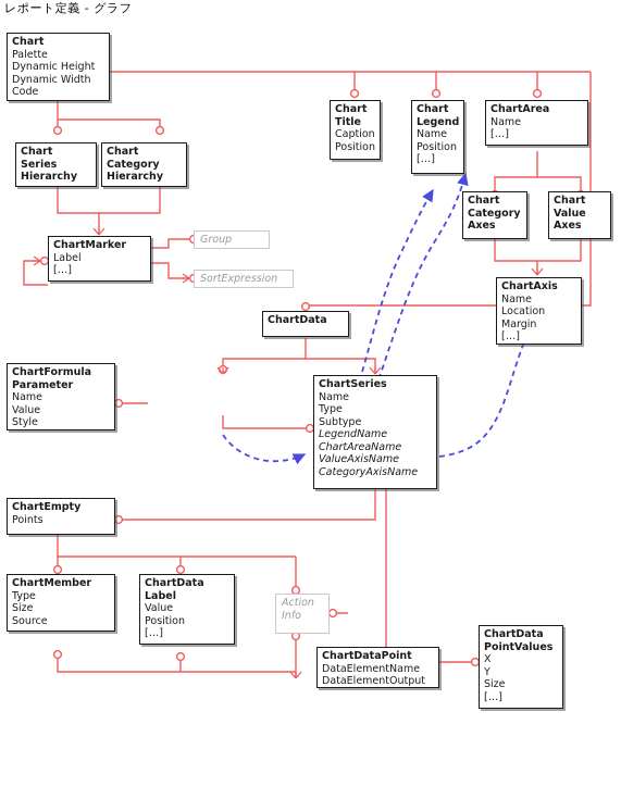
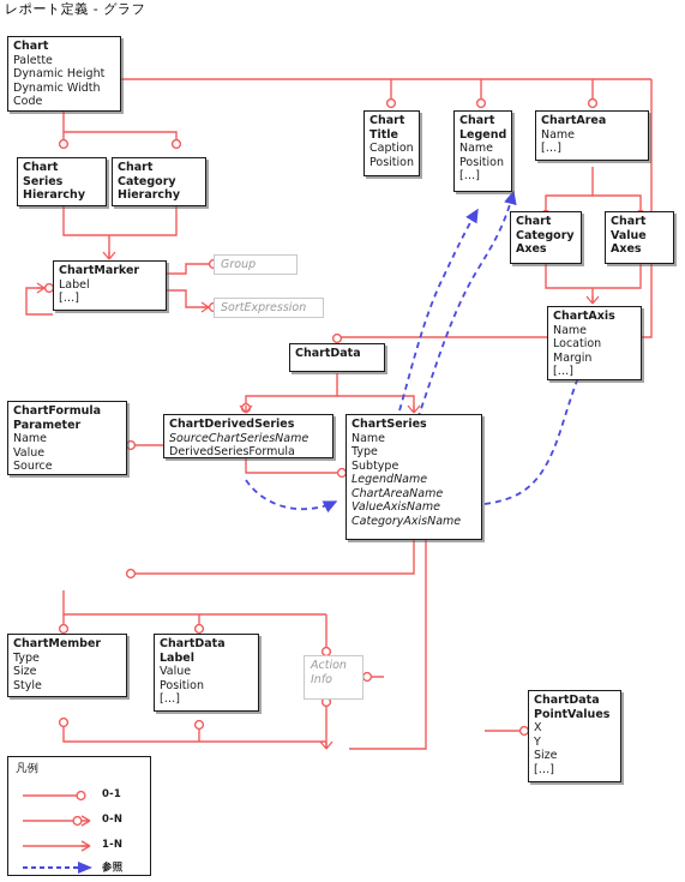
  レポート定義 - グラフ
  Chart
  Palette
  Dynamic Height
  Dynamic Width
  Code
  Chart
  Series
  Hierarchy
  Chart
  Category
  Hierarchy
  ChartMarker
  Label
  […]
  Chart
  Title
  Caption
  Position
  Chart
  Legend
  Name
  Position
  […]
  ChartArea
  Name
  […]
  Chart
  Category
  Axes
  Chart
  Value
  Axes
  ChartAxis
  Name
  Location
  Margin
  […]
  ChartData
  ChartFormula
  Parameter
  Name
  Value
- Style
+ Source
+ ChartDerivedSeries
+ SourceChartSeriesName
+ DerivedSeriesFormula
  ChartSeries
  Name
  Type
  Subtype
  LegendName
  ChartAreaName
  ValueAxisName
  CategoryAxisName
- ChartEmpty
- Points
  ChartMember
  Type
  Size
- Source
+ Style
  ChartData
  Label
  Value
  Position
  […]
- ChartDataPoint
- DataElementName
- DataElementOutput
  ChartData
  PointValues
  X
  Y
  Size
  […]
  Group
  SortExpression
  Action
  Info
+ 凡例
+ 0-1
+ 0-N
+ 1-N
+ 参照
